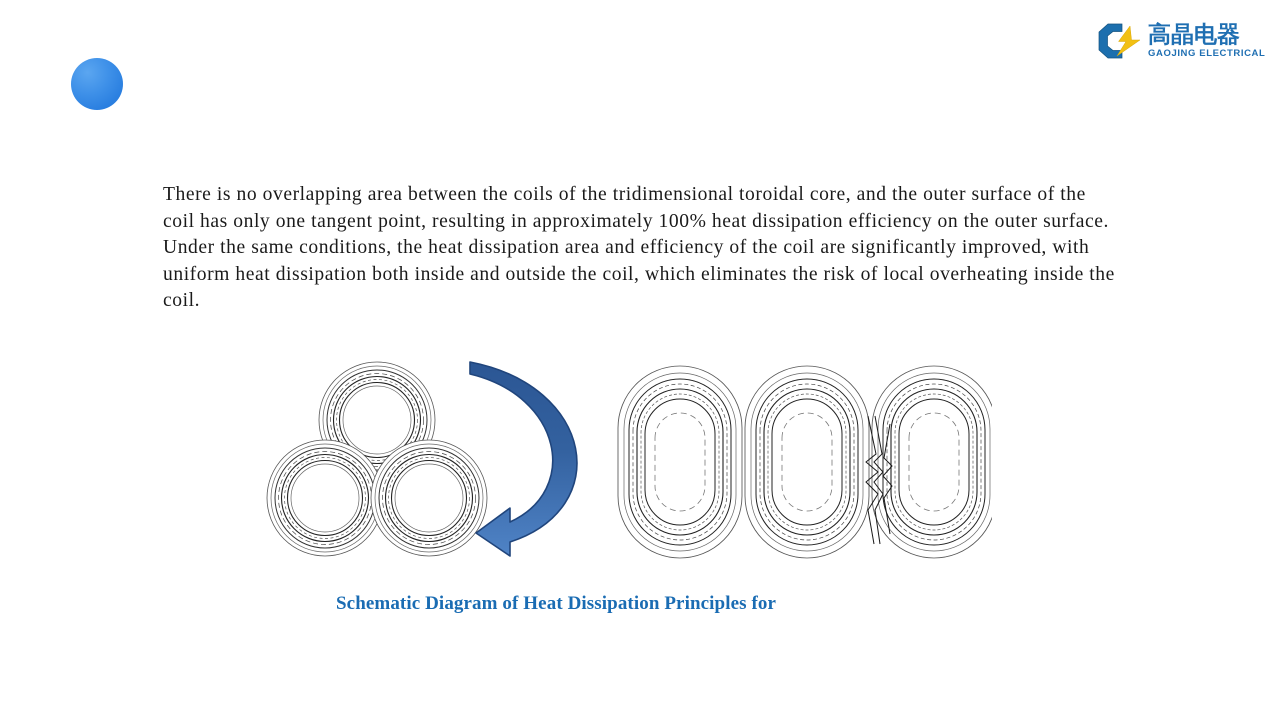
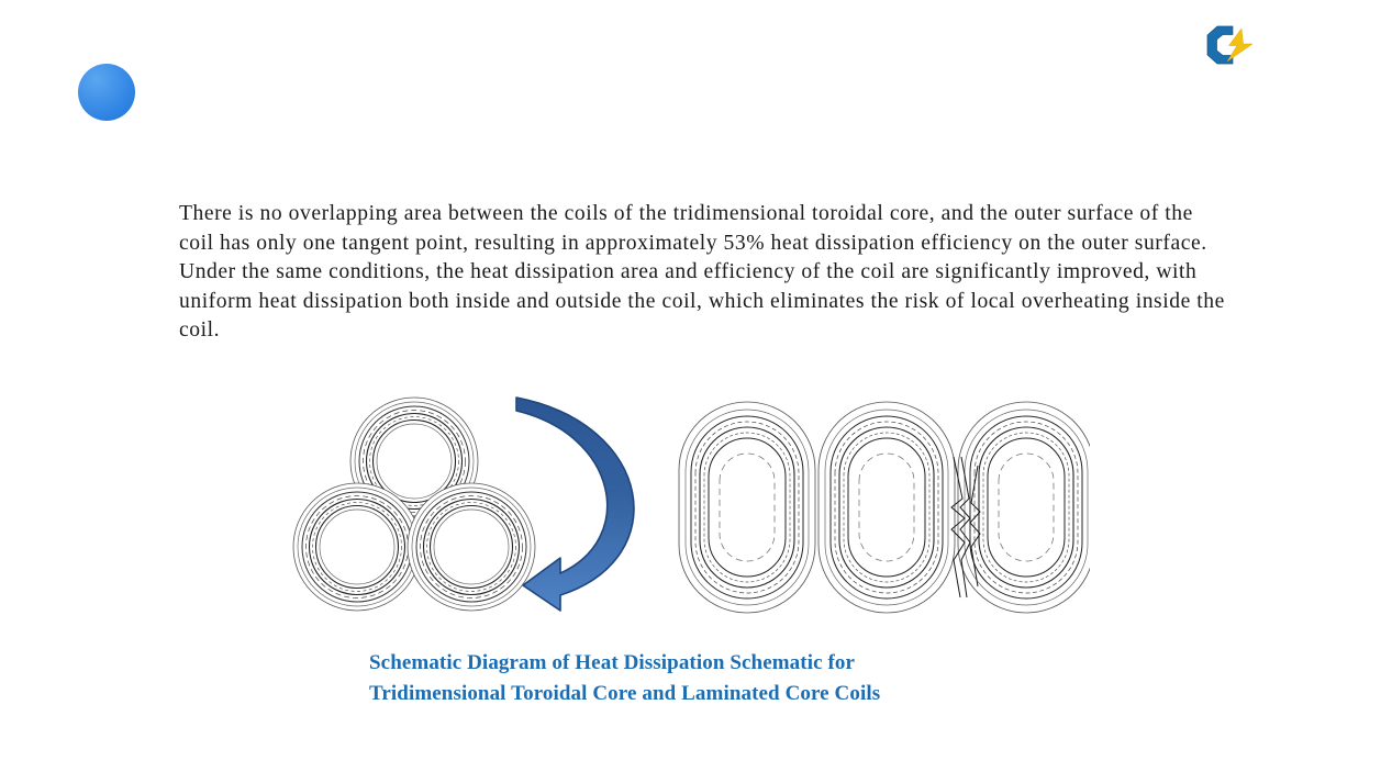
- 高晶电器
- GAOJING ELECTRICAL
- There is no overlapping area between the coils of the tridimensional toroidal core, and the outer surface of the coil has only one tangent point, resulting in approximately 100% heat dissipation efficiency on the outer surface. Under the same conditions, the heat dissipation area and efficiency of the coil are significantly improved, with uniform heat dissipation both inside and outside the coil, which eliminates the risk of local overheating inside the coil.
+ There is no overlapping area between the coils of the tridimensional toroidal core, and the outer surface of the coil has only one tangent point, resulting in approximately 53% heat dissipation efficiency on the outer surface. Under the same conditions, the heat dissipation area and efficiency of the coil are significantly improved, with uniform heat dissipation both inside and outside the coil, which eliminates the risk of local overheating inside the coil.
- Schematic Diagram of Heat Dissipation Principles for
+ Schematic Diagram of Heat Dissipation Schematic for
+ Tridimensional Toroidal Core and Laminated Core Coils
